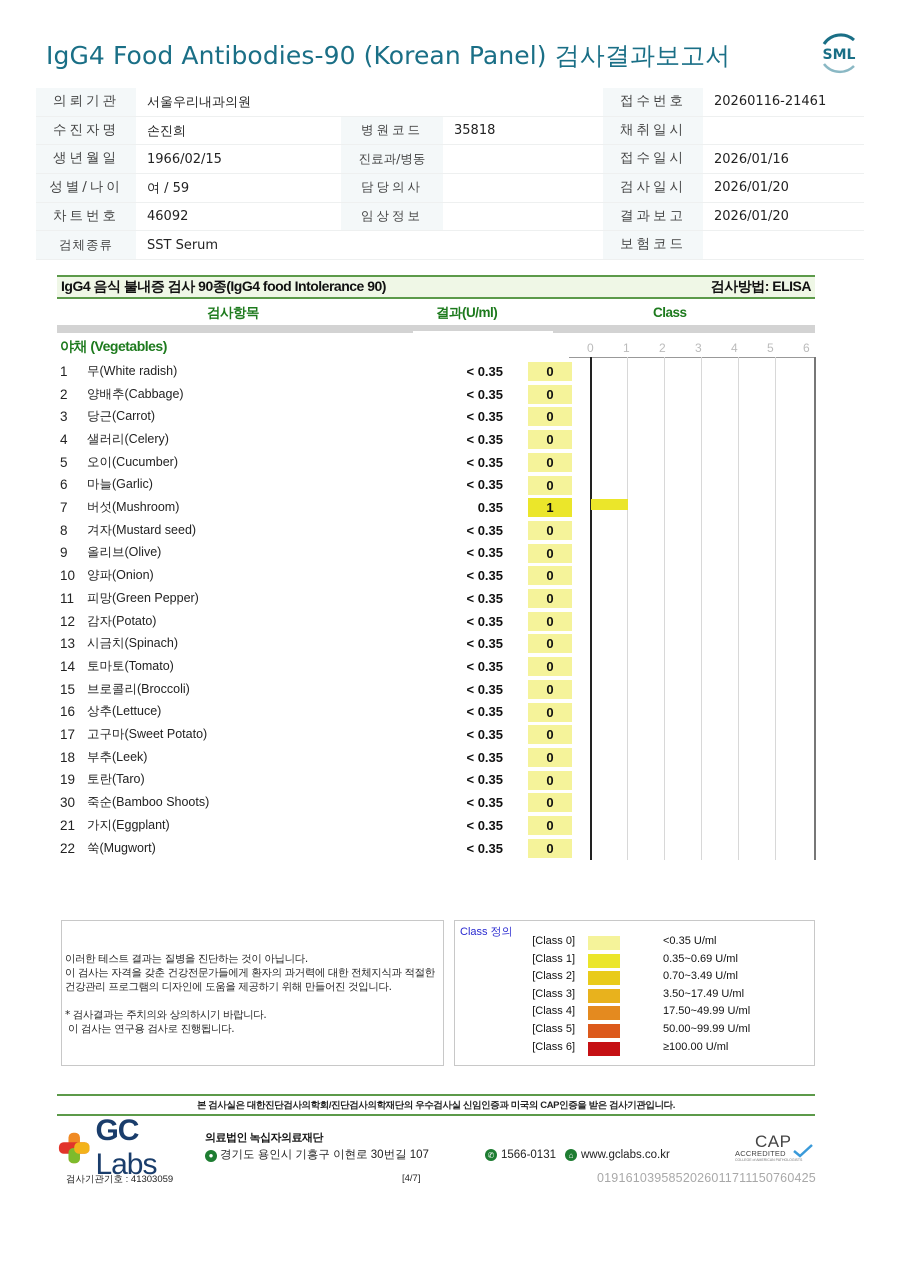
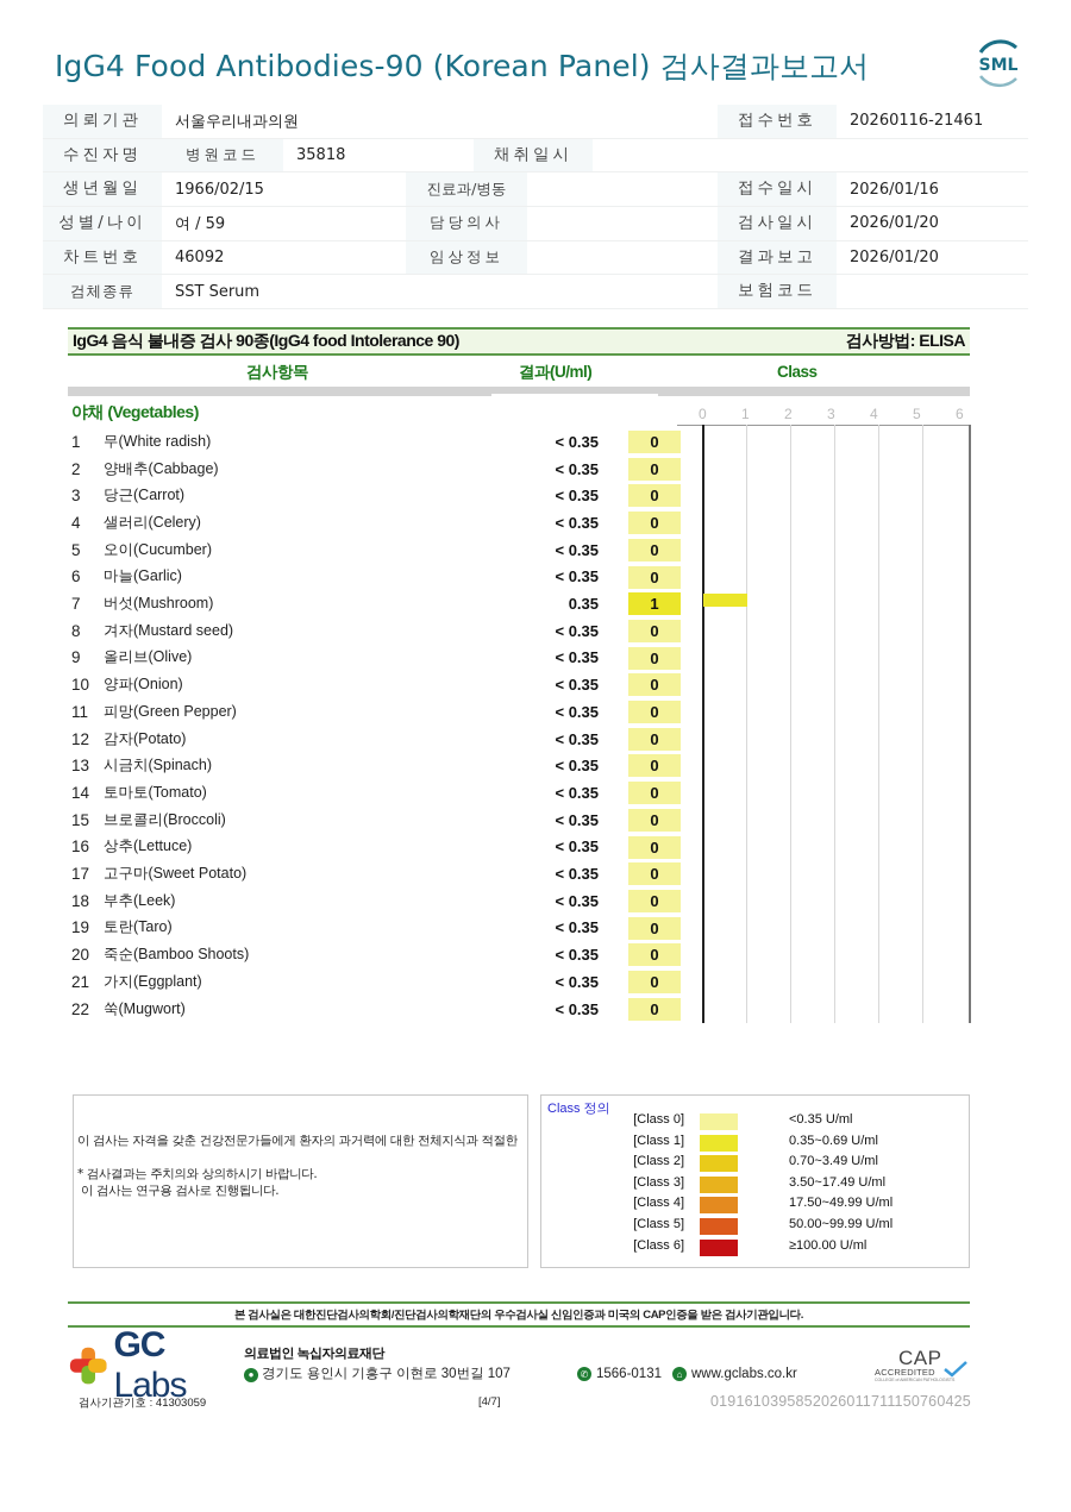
  IgG4 Food Antibodies-90 (Korean Panel) 검사결과보고서
  SML
  의뢰기관
  서울우리내과의원
  접수번호
  20260116-21461
  수진자명
- 손진희
  병원코드
  35818
  채취일시
  생년월일
  1966/02/15
  진료과/병동
  접수일시
  2026/01/16
  성별/나이
  여 / 59
  담당의사
  검사일시
  2026/01/20
  차트번호
  46092
  임상정보
  결과보고
  2026/01/20
  검체종류
  SST Serum
  보험코드
  IgG4 음식 불내증 검사 90종(IgG4 food Intolerance 90)
  검사방법: ELISA
  검사항목
  결과(U/ml)
  Class
  야채 (Vegetables)
  0
  1
  2
  3
  4
  5
  6
  1
  무(White radish)
  < 0.35
  0
  2
  양배추(Cabbage)
  < 0.35
  0
  3
  당근(Carrot)
  < 0.35
  0
  4
  샐러리(Celery)
  < 0.35
  0
  5
  오이(Cucumber)
  < 0.35
  0
  6
  마늘(Garlic)
  < 0.35
  0
  7
  버섯(Mushroom)
  0.35
  1
  8
  겨자(Mustard seed)
  < 0.35
  0
  9
  올리브(Olive)
  < 0.35
  0
  10
  양파(Onion)
  < 0.35
  0
  11
  피망(Green Pepper)
  < 0.35
  0
  12
  감자(Potato)
  < 0.35
  0
  13
  시금치(Spinach)
  < 0.35
  0
  14
  토마토(Tomato)
  < 0.35
  0
  15
  브로콜리(Broccoli)
  < 0.35
  0
  16
  상추(Lettuce)
  < 0.35
  0
  17
  고구마(Sweet Potato)
  < 0.35
  0
  18
  부추(Leek)
  < 0.35
  0
  19
  토란(Taro)
  < 0.35
  0
- 30
+ 20
  죽순(Bamboo Shoots)
  < 0.35
  0
  21
  가지(Eggplant)
  < 0.35
  0
  22
  쑥(Mugwort)
  < 0.35
  0
- 이러한 테스트 결과는 질병을 진단하는 것이 아닙니다.
  이 검사는 자격을 갖춘 건강전문가들에게 환자의 과거력에 대한 전체지식과 적절한
- 건강관리 프로그램의 디자인에 도움을 제공하기 위해 만들어진 것입니다.
  * 검사결과는 주치의와 상의하시기 바랍니다.
  이 검사는 연구용 검사로 진행됩니다.
  Class 정의
  [Class 0]
  <0.35 U/ml
  [Class 1]
  0.35~0.69 U/ml
  [Class 2]
  0.70~3.49 U/ml
  [Class 3]
  3.50~17.49 U/ml
  [Class 4]
  17.50~49.99 U/ml
  [Class 5]
  50.00~99.99 U/ml
  [Class 6]
  ≥100.00 U/ml
  본 검사실은 대한진단검사의학회/진단검사의학재단의 우수검사실 신임인증과 미국의 CAP인증을 받은 검사기관입니다.
  GC Labs
  의료법인 녹십자의료재단
  ●
  경기도 용인시 기흥구 이현로 30번길 107
  ✆
  1566-0131
  ⌂
  www.gclabs.co.kr
  CAP
  ACCREDITED
  검사기관기호 : 41303059
  [4/7]
  0191610395852026011711150760425
